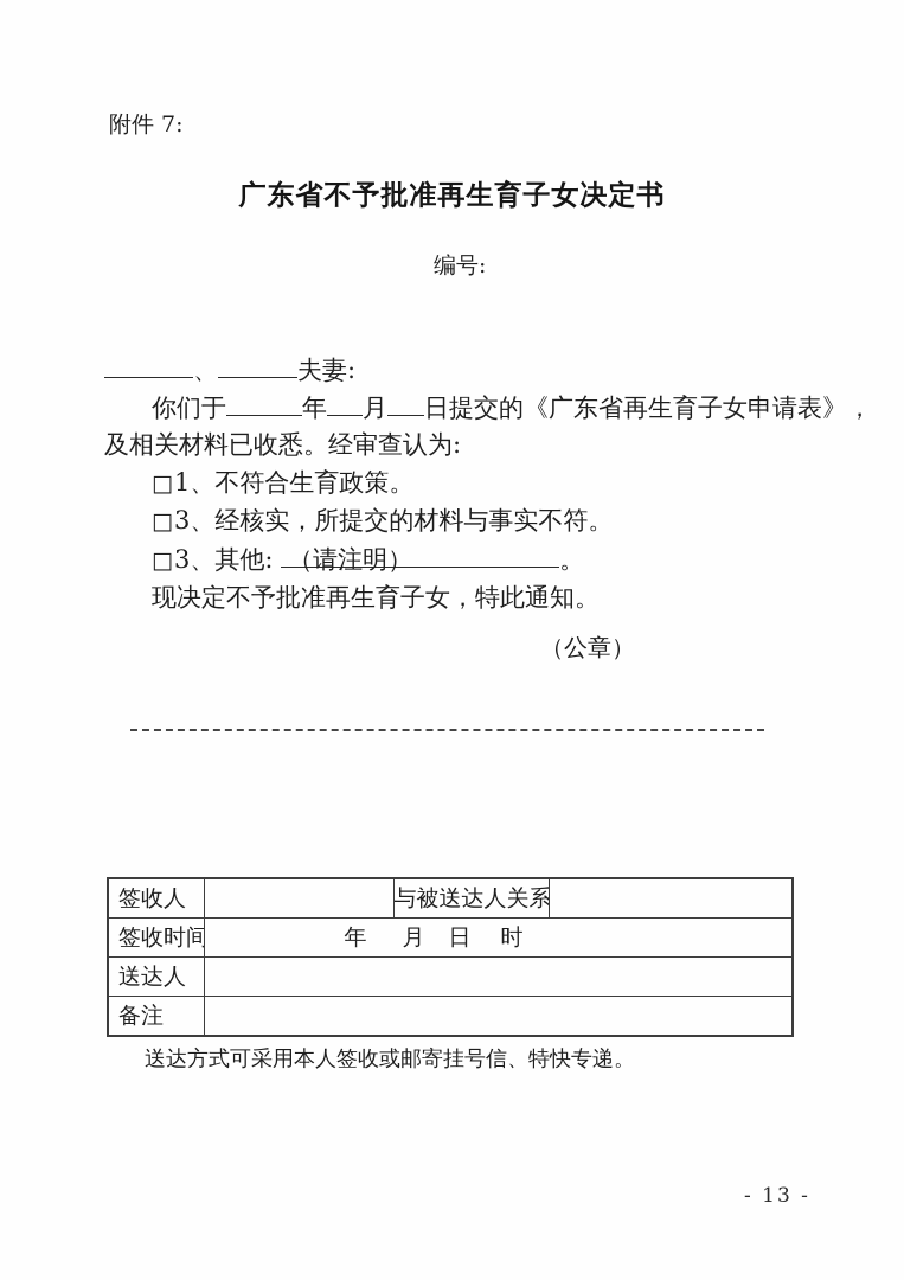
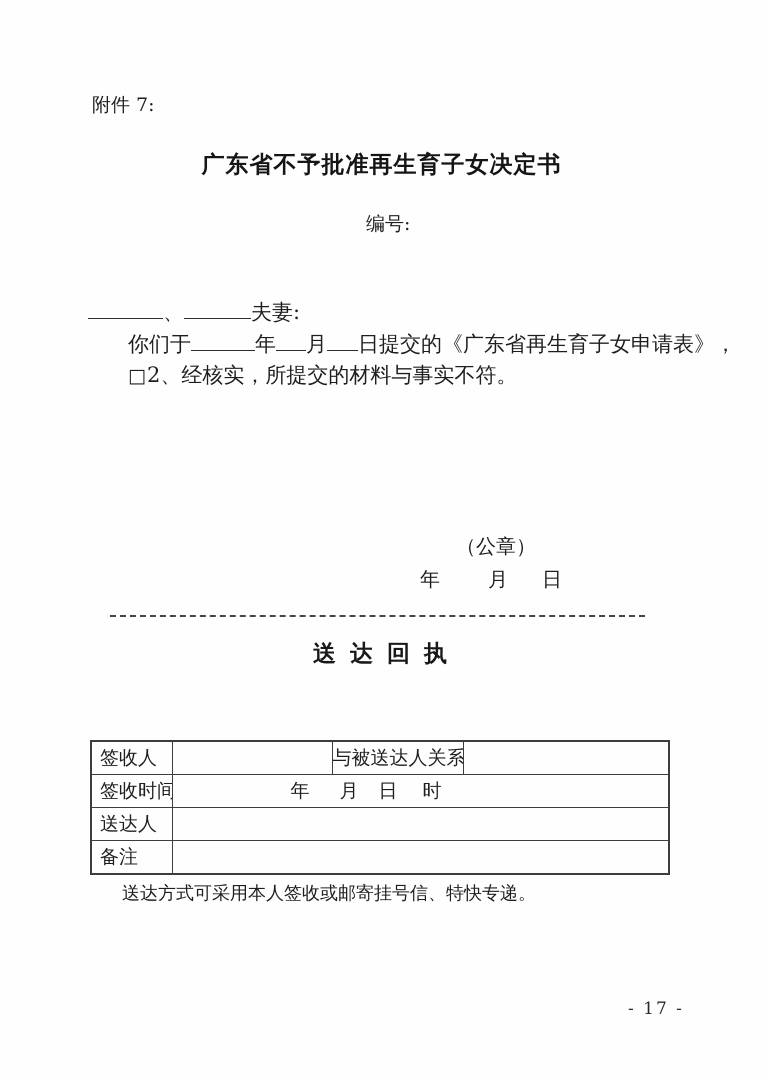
  附件 7:
  广东省不予批准再生育子女决定书
  编号:
  、 夫妻:
  你们于 年 月 日提交的《广东省再生育子女申请表》，
- 及相关材料已收悉。经审查认为:
- □1、不符合生育政策。
- □3、经核实，所提交的材料与事实不符。
+ □2、经核实，所提交的材料与事实不符。
- □3、其他: （请注明） 。
- 现决定不予批准再生育子女，特此通知。
  （公章）
+ 年 月 日
+ 送 达 回 执
  签收人		与被送达人关系
  签收时间	年 月 日 时
  送达人
  备注
  送达方式可采用本人签收或邮寄挂号信、特快专递。
- - 13 -
+ - 17 -
